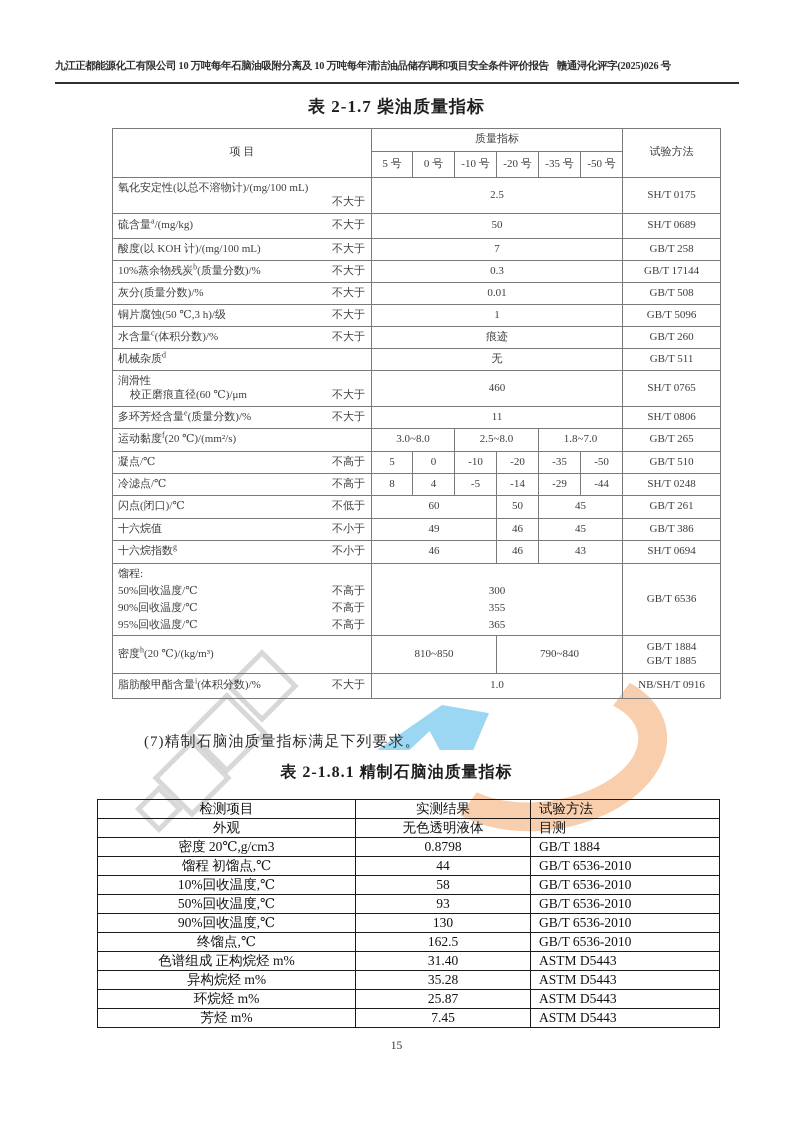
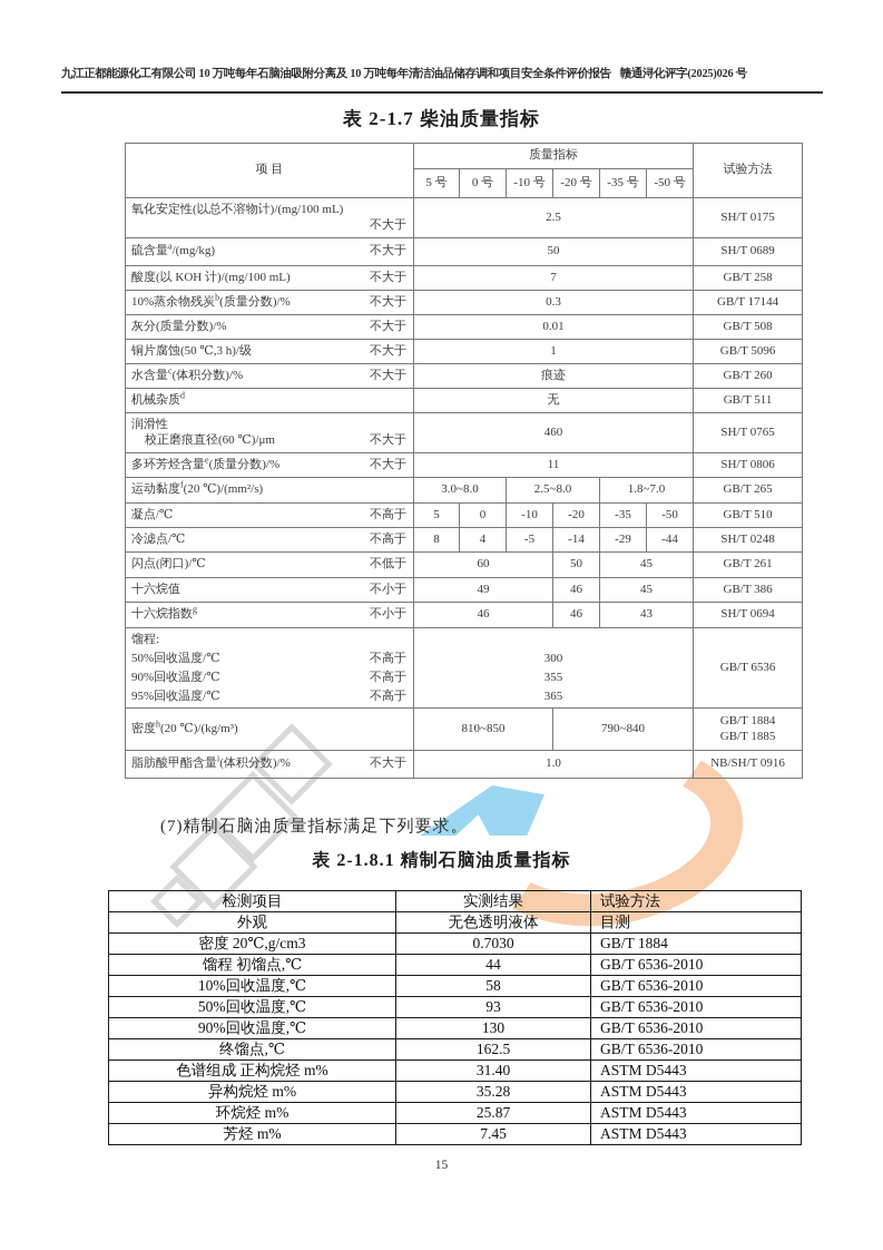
  九江正都能源化工有限公司 10 万吨每年石脑油吸附分离及 10 万吨每年清洁油品储存调和项目安全条件评价报告 赣通浔化评字(2025)026 号
  表 2-1.7 柴油质量指标
  项 目	质量指标	试验方法
  5 号	0 号	-10 号	-20 号	-35 号	-50 号
  氧化安定性(以总不溶物计)/(mg/100 mL) 不大于	2.5	SH/T 0175
  硫含量a/(mg/kg) 不大于	50	SH/T 0689
  酸度(以 KOH 计)/(mg/100 mL) 不大于	7	GB/T 258
  10%蒸余物残炭b(质量分数)/% 不大于	0.3	GB/T 17144
  灰分(质量分数)/% 不大于	0.01	GB/T 508
  铜片腐蚀(50 ℃,3 h)/级 不大于	1	GB/T 5096
  水含量c(体积分数)/% 不大于	痕迹	GB/T 260
  机械杂质d	无	GB/T 511
  润滑性 校正磨痕直径(60 ℃)/μm 不大于	460	SH/T 0765
  多环芳烃含量e(质量分数)/% 不大于	11	SH/T 0806
  运动黏度f(20 ℃)/(mm²/s)	3.0~8.0	2.5~8.0	1.8~7.0	GB/T 265
  凝点/℃ 不高于	5	0	-10	-20	-35	-50	GB/T 510
  冷滤点/℃ 不高于	8	4	-5	-14	-29	-44	SH/T 0248
  闪点(闭口)/℃ 不低于	60	50	45	GB/T 261
  十六烷值 不小于	49	46	45	GB/T 386
  十六烷指数g 不小于	46	46	43	SH/T 0694
  馏程: 50%回收温度/℃ 不高于 90%回收温度/℃ 不高于 95%回收温度/℃ 不高于	300 355 365	GB/T 6536
  密度h(20 ℃)/(kg/m³)	810~850	790~840	GB/T 1884 GB/T 1885
  脂肪酸甲酯含量i(体积分数)/% 不大于	1.0	NB/SH/T 0916
  (7)精制石脑油质量指标满足下列要求。
  表 2-1.8.1 精制石脑油质量指标
  检测项目	实测结果	试验方法
  外观	无色透明液体	目测
- 密度 20℃,g/cm3	0.8798	GB/T 1884
+ 密度 20℃,g/cm3	0.7030	GB/T 1884
  馏程 初馏点,℃	44	GB/T 6536-2010
  10%回收温度,℃	58	GB/T 6536-2010
  50%回收温度,℃	93	GB/T 6536-2010
  90%回收温度,℃	130	GB/T 6536-2010
  终馏点,℃	162.5	GB/T 6536-2010
  色谱组成 正构烷烃 m%	31.40	ASTM D5443
  异构烷烃 m%	35.28	ASTM D5443
  环烷烃 m%	25.87	ASTM D5443
  芳烃 m%	7.45	ASTM D5443
  15
